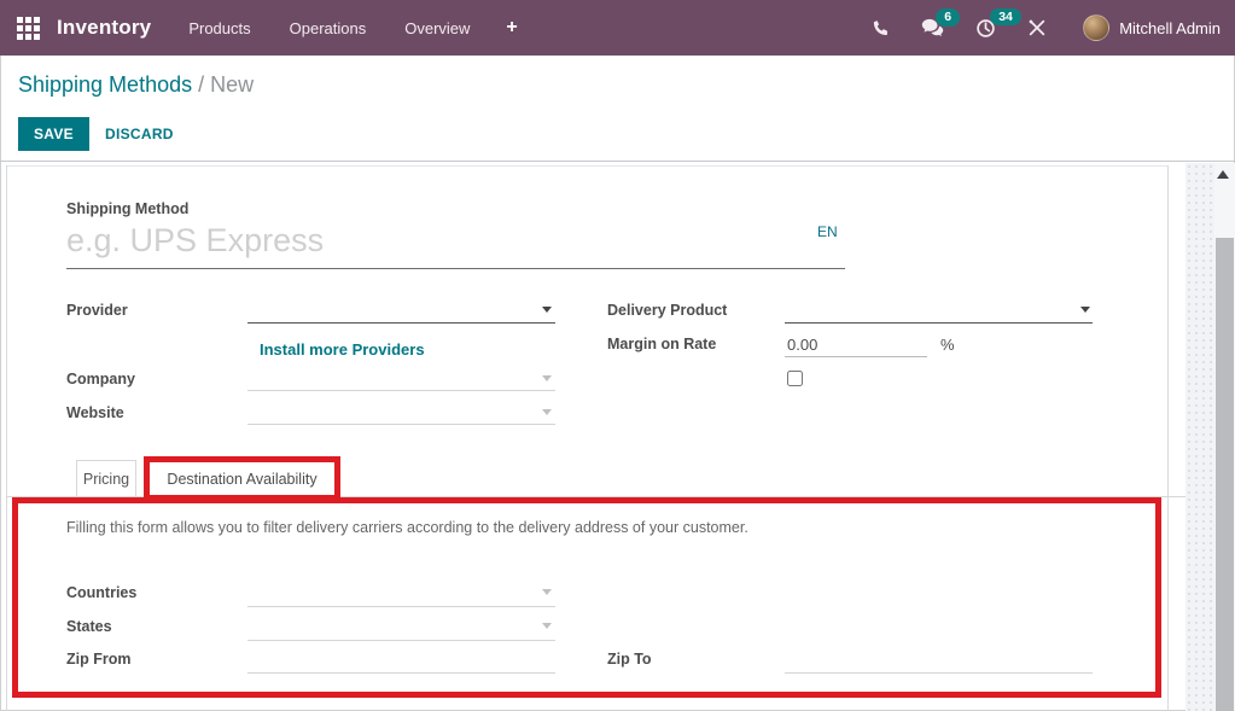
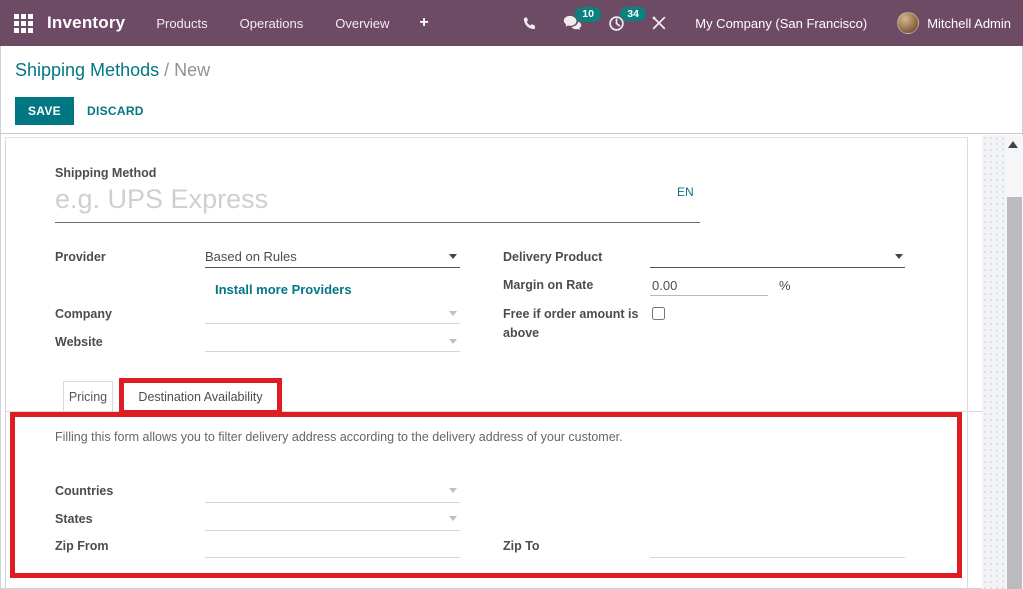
  Inventory
  Products
  Operations
  Overview
  +
- 6
+ 10
  34
+ My Company (San Francisco)
  Mitchell Admin
  Shipping Methods / New
  SAVE
  DISCARD
  Shipping Method
  e.g. UPS Express
  EN
  Provider
+ Based on Rules
  Install more Providers
  Company
  Website
  Delivery Product
  Margin on Rate
  0.00
  %
+ Free if order amount is above
  Pricing
  Destination Availability
- Filling this form allows you to filter delivery carriers according to the delivery address of your customer.
+ Filling this form allows you to filter delivery address according to the delivery address of your customer.
  Countries
  States
  Zip From
  Zip To
